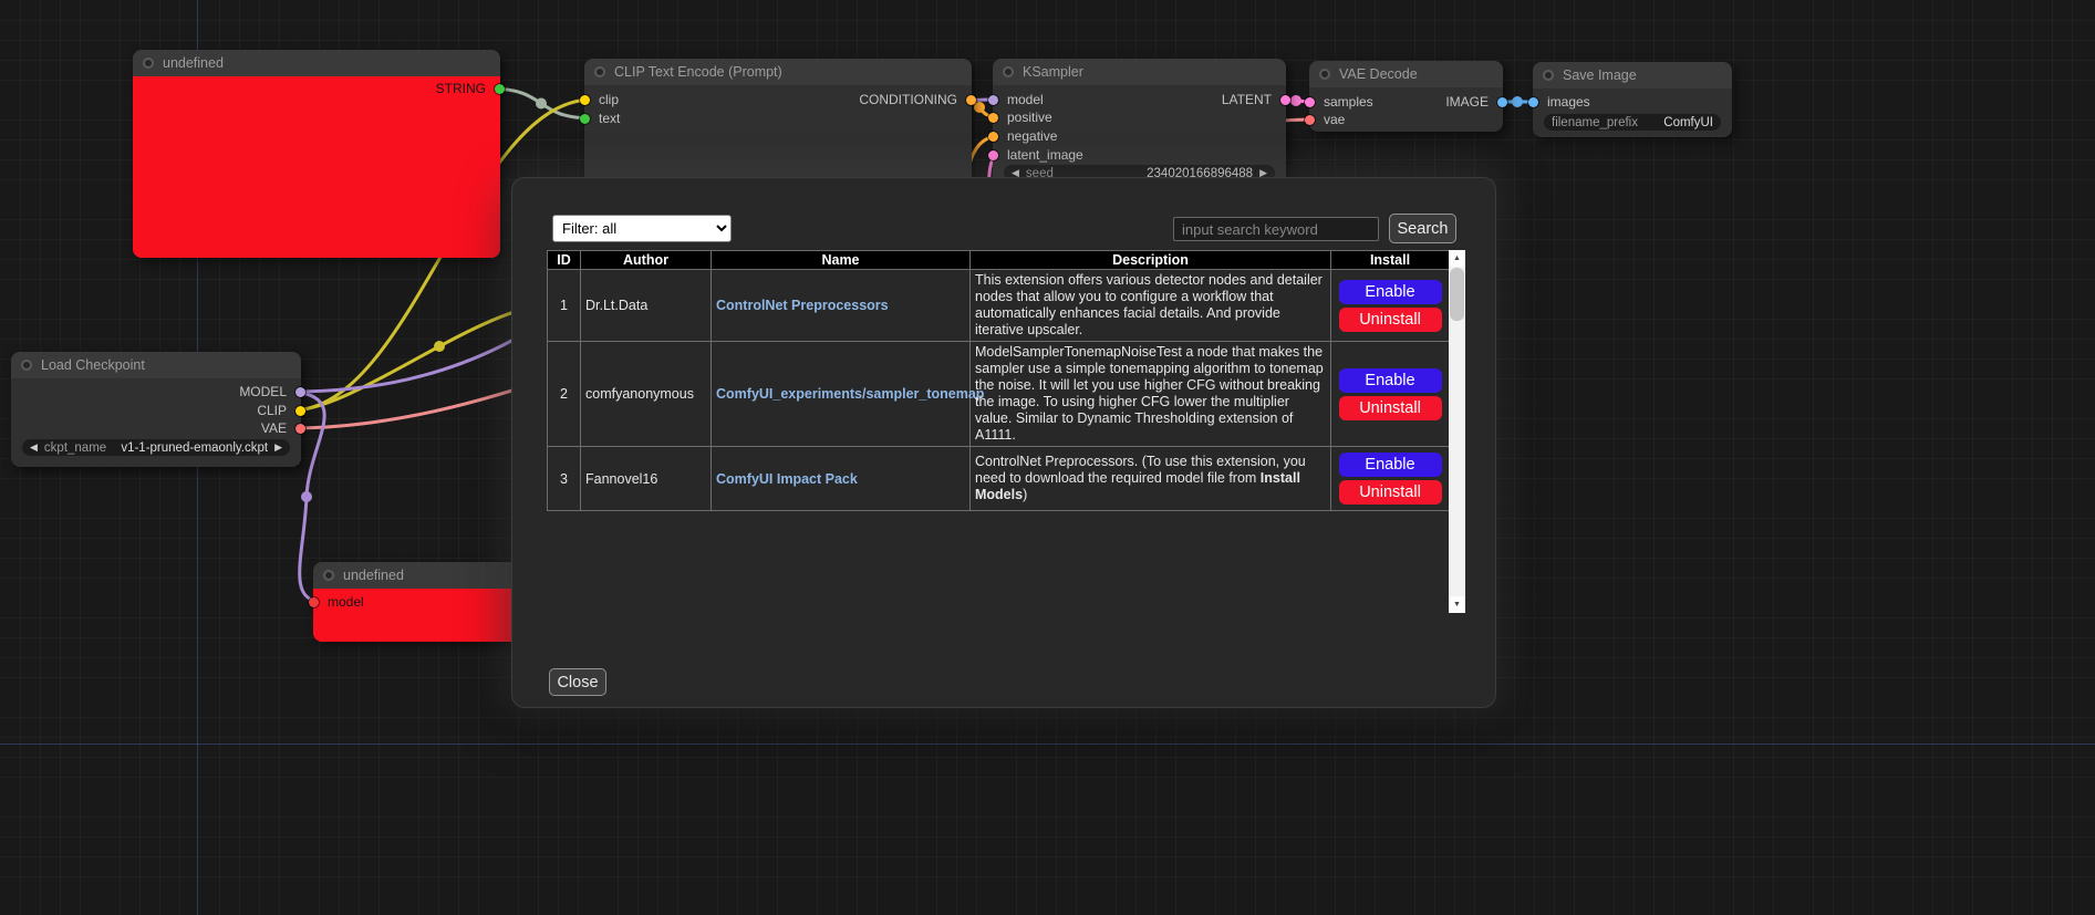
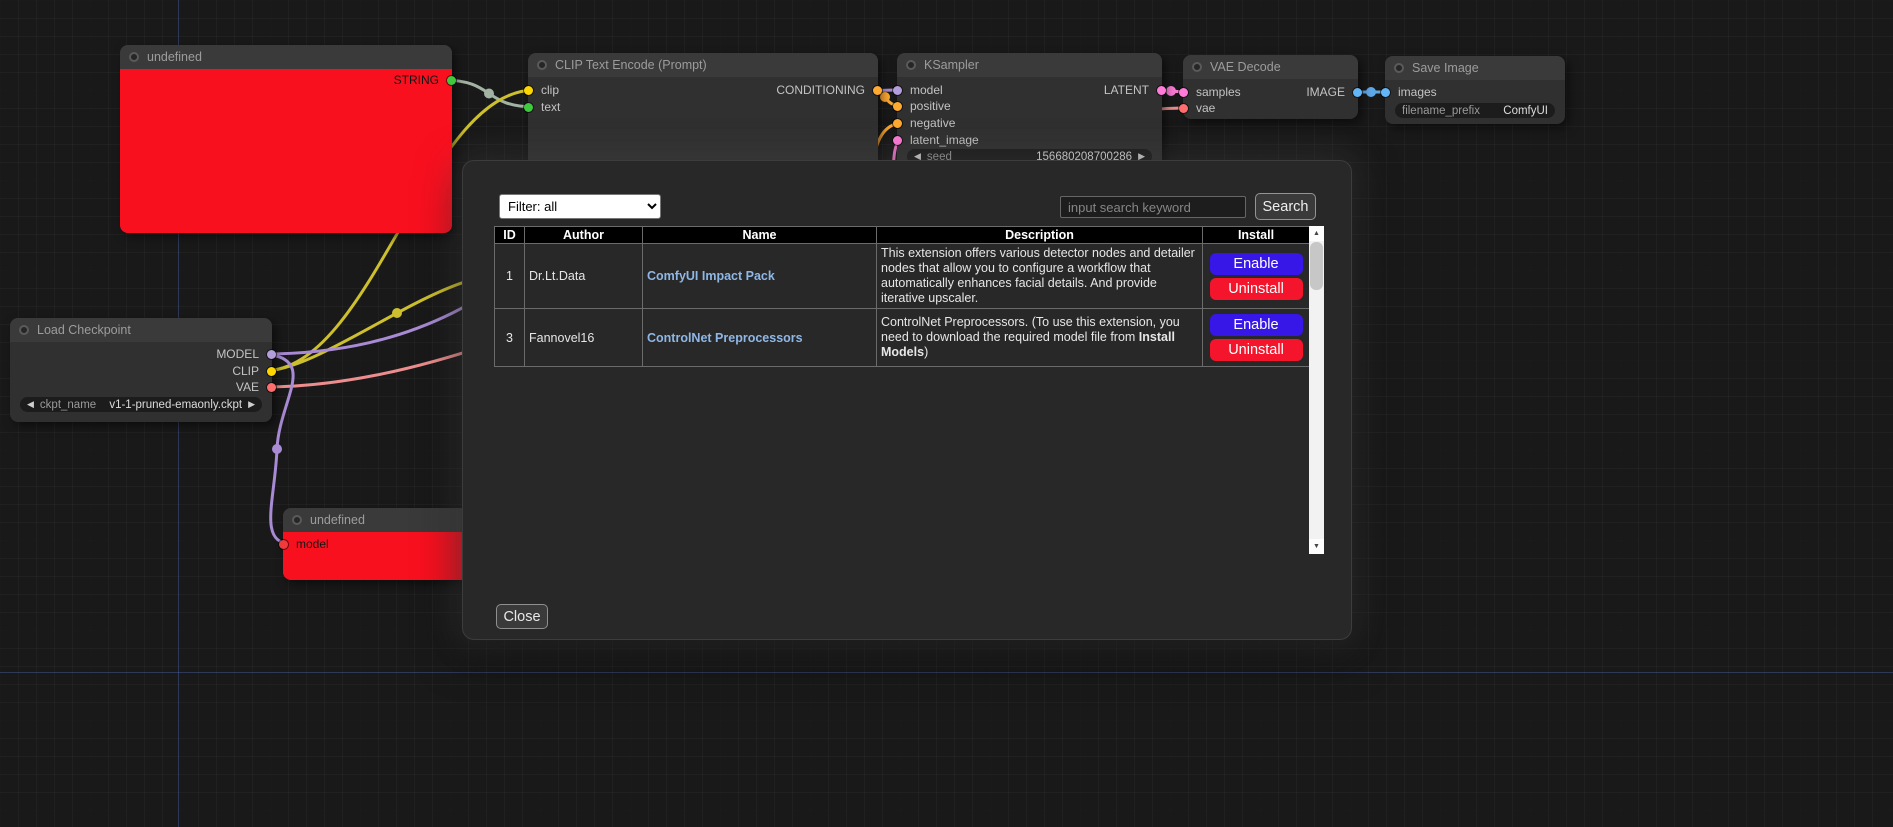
  undefined
  STRING
  CLIP Text Encode (Prompt)
  clip
  text
  CONDITIONING
  KSampler
  model
  positive
  negative
  latent_image
  LATENT
  ◀
  seed
- 234020166896488
+ 156680208700286
  ▶
  VAE Decode
  samples
  vae
  IMAGE
  Save Image
  images
  filename_prefix
  ComfyUI
  Load Checkpoint
  MODEL
  CLIP
  VAE
  ◀
  ckpt_name
  v1-1-pruned-emaonly.ckpt
  ▶
  undefined
  model
  Filter: all
  input search keyword
  Search
  ID	Author	Name	Description	Install
- 1	Dr.Lt.Data	ControlNet Preprocessors	This extension offers various detector nodes and detailer nodes that allow you to configure a workflow that automatically enhances facial details. And provide iterative upscaler.	Enable Uninstall
+ 1	Dr.Lt.Data	ComfyUI Impact Pack	This extension offers various detector nodes and detailer nodes that allow you to configure a workflow that automatically enhances facial details. And provide iterative upscaler.	Enable Uninstall
- 2	comfyanonymous	ComfyUI_experiments/sampler_tonemap	ModelSamplerTonemapNoiseTest a node that makes the sampler use a simple tonemapping algorithm to tonemap the noise. It will let you use higher CFG without breaking the image. To using higher CFG lower the multiplier value. Similar to Dynamic Thresholding extension of A1111.	Enable Uninstall
- 3	Fannovel16	ComfyUI Impact Pack	ControlNet Preprocessors. (To use this extension, you need to download the required model file from Install Models)	Enable Uninstall
+ 3	Fannovel16	ControlNet Preprocessors	ControlNet Preprocessors. (To use this extension, you need to download the required model file from Install Models)	Enable Uninstall
  Close
